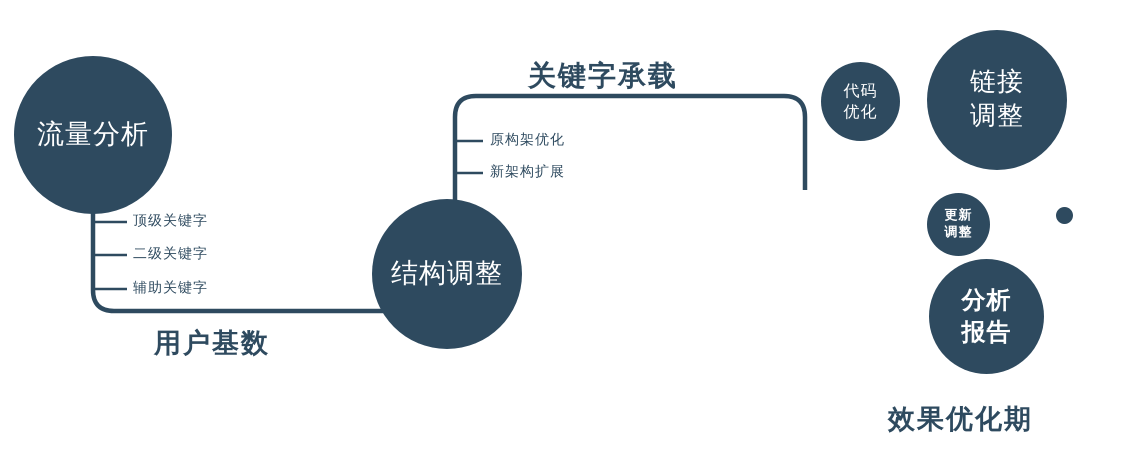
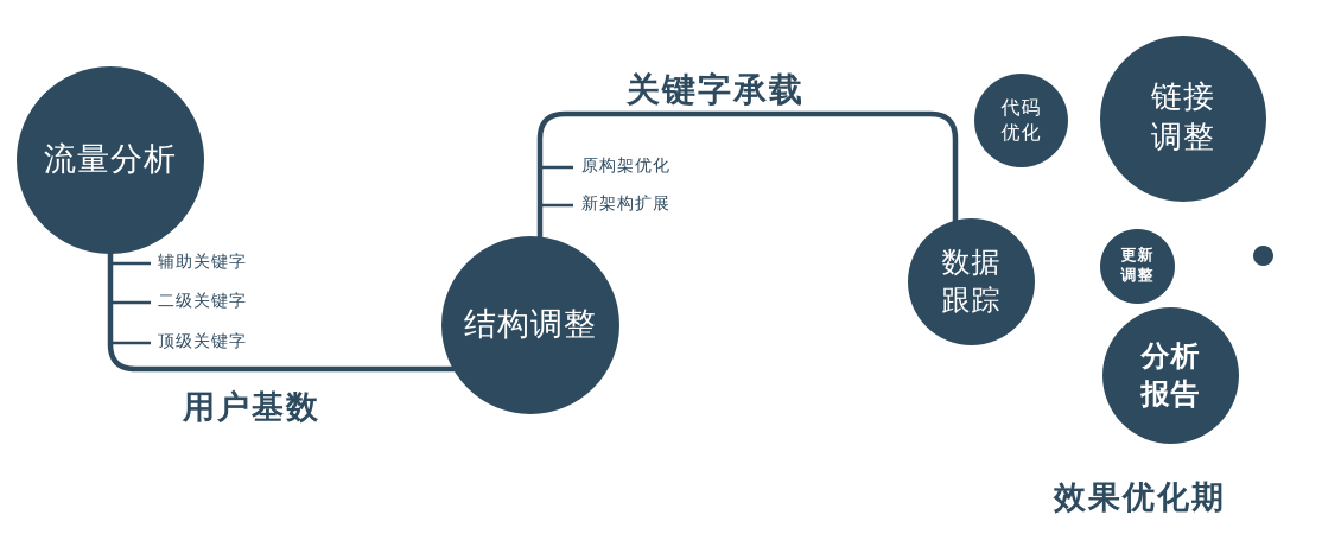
  流量分析
  结构调整
+ 数据
+ 跟踪
  代码
  优化
  链接
  调整
  更新
  调整
  分析
  报告
  关键字承载
  用户基数
- 顶级关键字
+ 辅助关键字
  二级关键字
- 辅助关键字
+ 顶级关键字
  原构架优化
  新架构扩展
  效果优化期
